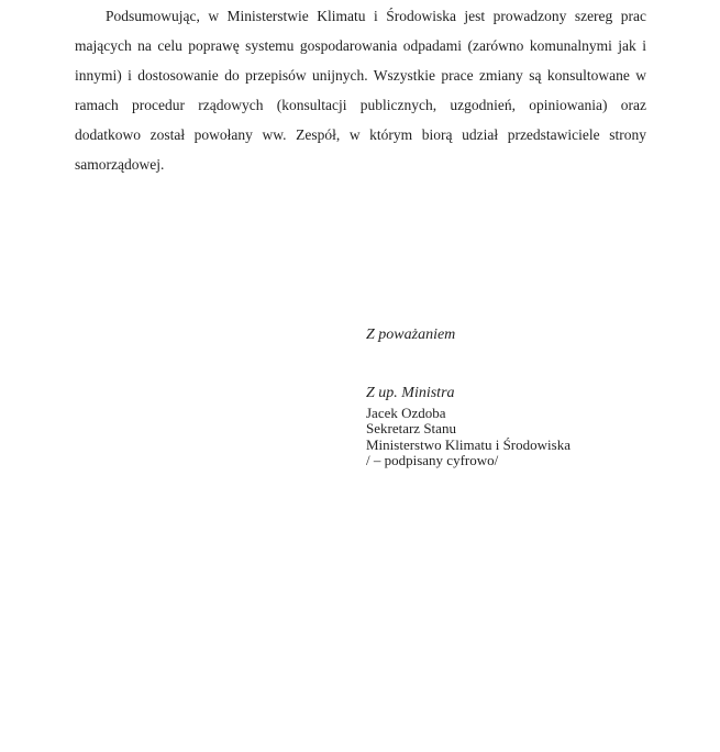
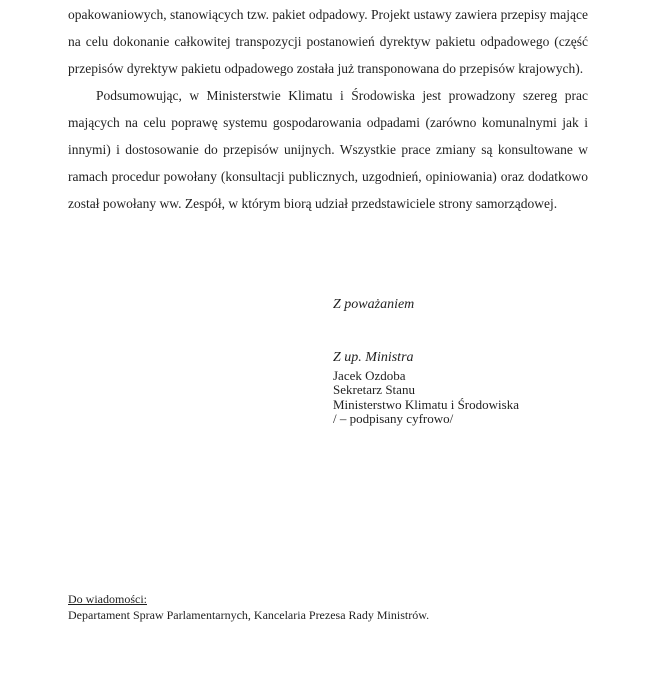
+ opakowaniowych, stanowiących tzw. pakiet odpadowy. Projekt ustawy zawiera przepisy mające na celu dokonanie całkowitej transpozycji postanowień dyrektyw pakietu odpadowego (część przepisów dyrektyw pakietu odpadowego została już transponowana do przepisów krajowych).
- Podsumowując, w Ministerstwie Klimatu i Środowiska jest prowadzony szereg prac mających na celu poprawę systemu gospodarowania odpadami (zarówno komunalnymi jak i innymi) i dostosowanie do przepisów unijnych. Wszystkie prace zmiany są konsultowane w ramach procedur rządowych (konsultacji publicznych, uzgodnień, opiniowania) oraz dodatkowo został powołany ww. Zespół, w którym biorą udział przedstawiciele strony samorządowej.
+ Podsumowując, w Ministerstwie Klimatu i Środowiska jest prowadzony szereg prac mających na celu poprawę systemu gospodarowania odpadami (zarówno komunalnymi jak i innymi) i dostosowanie do przepisów unijnych. Wszystkie prace zmiany są konsultowane w ramach procedur powołany (konsultacji publicznych, uzgodnień, opiniowania) oraz dodatkowo został powołany ww. Zespół, w którym biorą udział przedstawiciele strony samorządowej.
  Z poważaniem
  Z up. Ministra
  Jacek Ozdoba
  Sekretarz Stanu
  Ministerstwo Klimatu i Środowiska
  / – podpisany cyfrowo/
+ Do wiadomości:
+ Departament Spraw Parlamentarnych, Kancelaria Prezesa Rady Ministrów.
